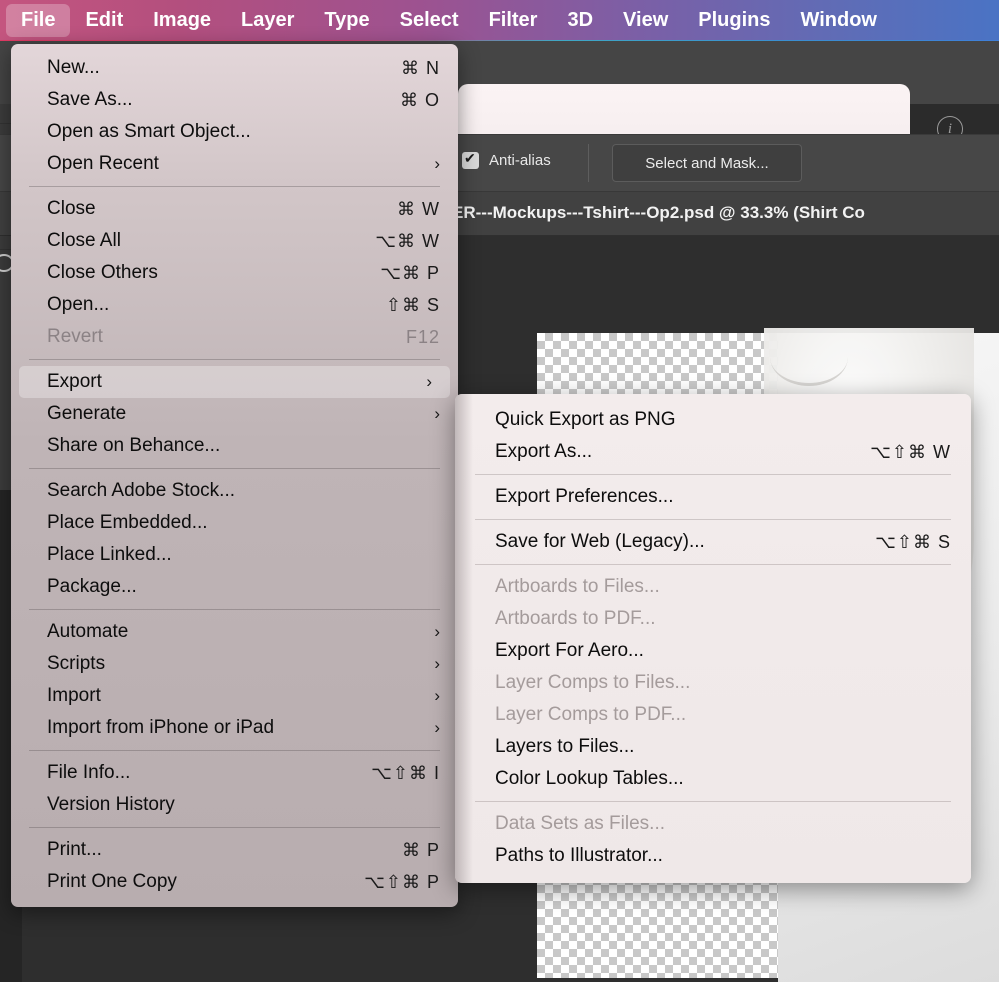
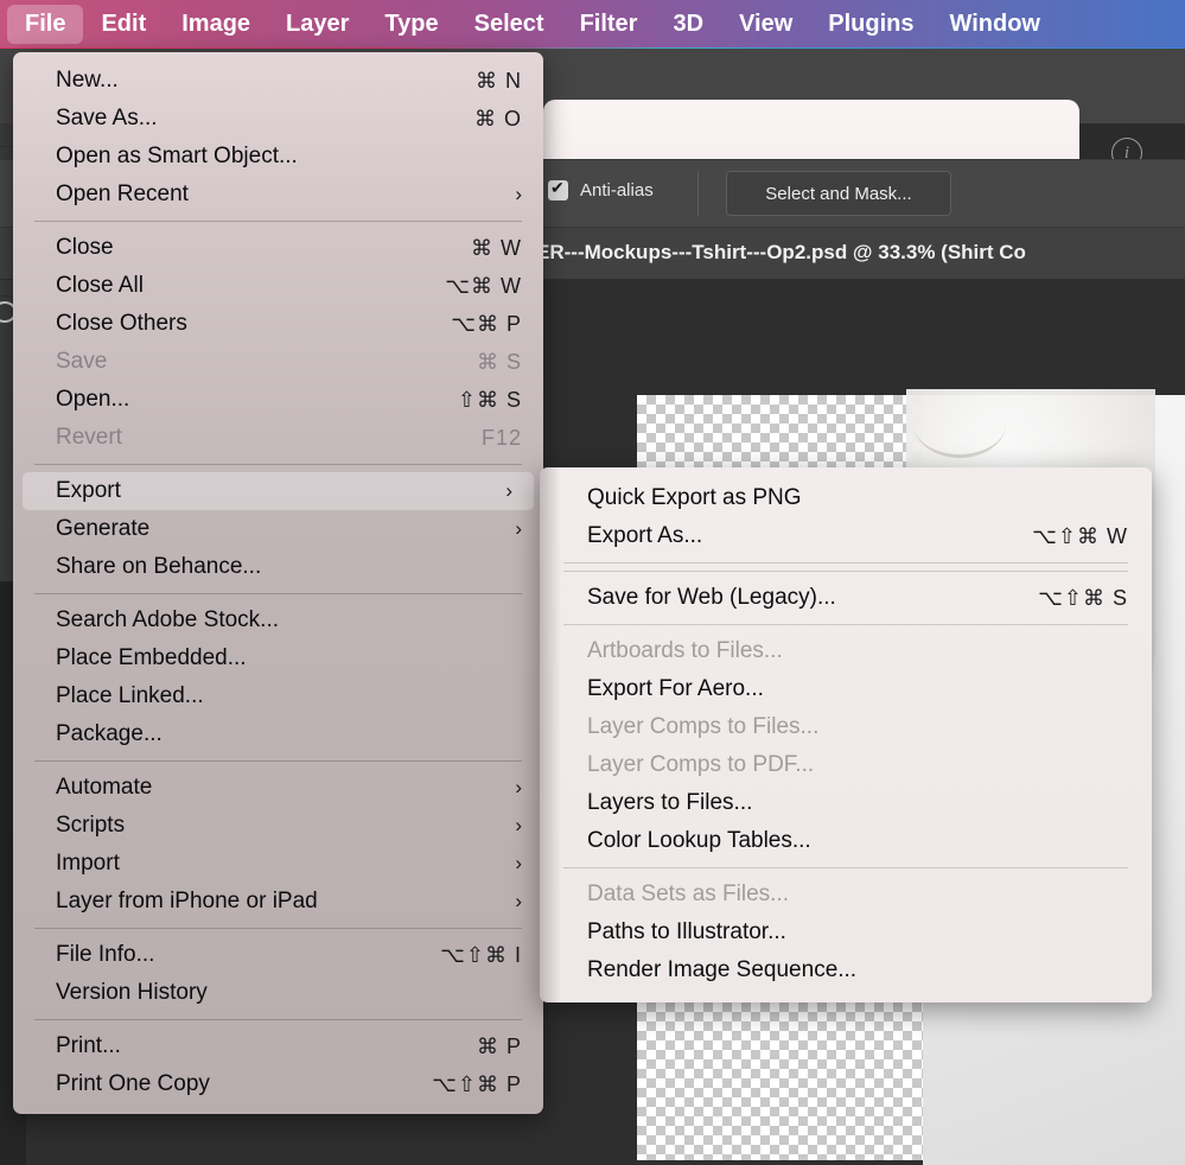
  i
  Anti-alias
  Select and Mask...
  R---Mockups---Tshirt---Op2.psd @ 33.3% (Shirt Co
  File
  Edit
  Image
  Layer
  Type
  Select
  Filter
  3D
  View
  Plugins
  Window
  New...
  ⌘ N
  Save As...
  ⌘ O
  Open as Smart Object...
  Open Recent
  ›
  Close
  ⌘ W
  Close All
  ⌥⌘ W
  Close Others
  ⌥⌘ P
+ Save
+ ⌘ S
  Open...
  ⇧⌘ S
  Revert
  F12
  Export
  ›
  Generate
  ›
  Share on Behance...
  Search Adobe Stock...
  Place Embedded...
  Place Linked...
  Package...
  Automate
  ›
  Scripts
  ›
  Import
  ›
- Import from iPhone or iPad
+ Layer from iPhone or iPad
  ›
  File Info...
  ⌥⇧⌘ I
  Version History
  Print...
  ⌘ P
  Print One Copy
  ⌥⇧⌘ P
  Quick Export as PNG
  Export As...
  ⌥⇧⌘ W
- Export Preferences...
  Save for Web (Legacy)...
  ⌥⇧⌘ S
  Artboards to Files...
- Artboards to PDF...
  Export For Aero...
  Layer Comps to Files...
  Layer Comps to PDF...
  Layers to Files...
  Color Lookup Tables...
  Data Sets as Files...
  Paths to Illustrator...
+ Render Image Sequence...
